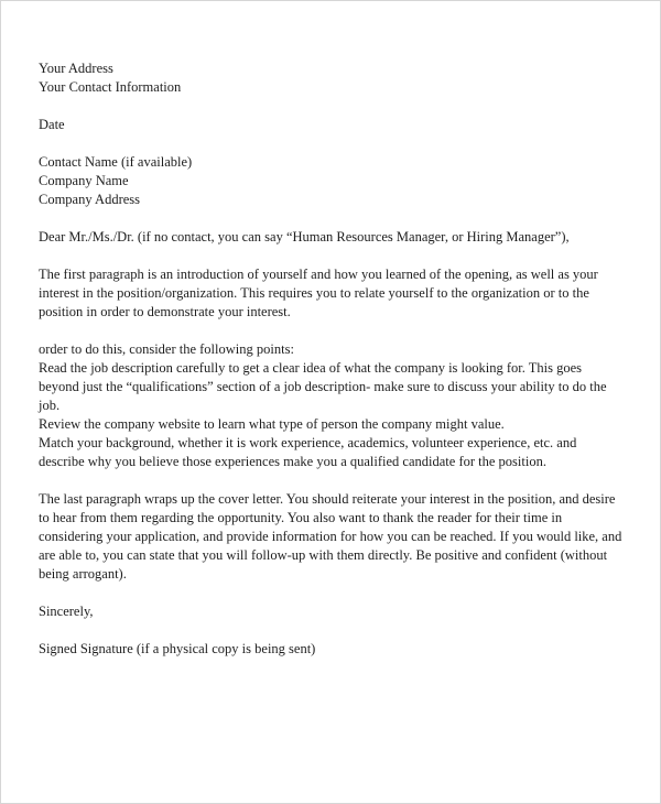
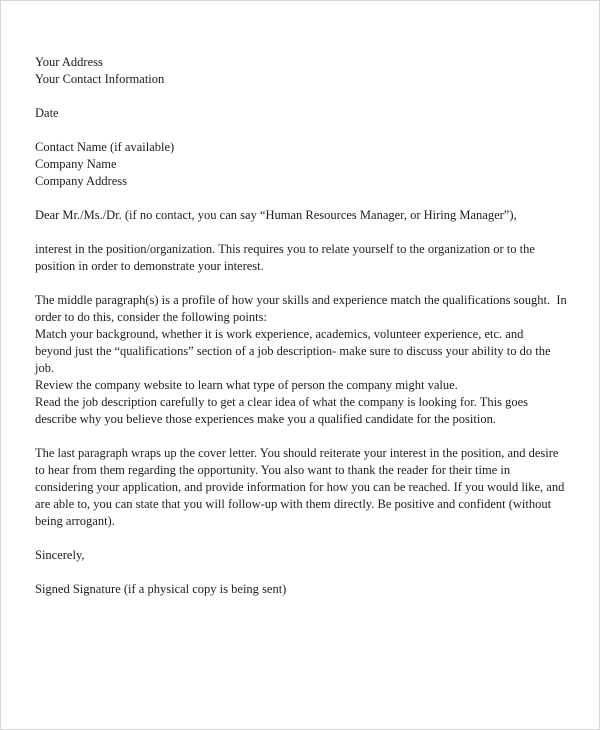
  Your Address
  Your Contact Information
  Date
  Contact Name (if available)
  Company Name
  Company Address
  Dear Mr./Ms./Dr. (if no contact, you can say “Human Resources Manager, or Hiring Manager”),
- The first paragraph is an introduction of yourself and how you learned of the opening, as well as your
  interest in the position/organization. This requires you to relate yourself to the organization or to the
  position in order to demonstrate your interest.
+ The middle paragraph(s) is a profile of how your skills and experience match the qualifications sought. In
  order to do this, consider the following points:
- Read the job description carefully to get a clear idea of what the company is looking for. This goes
+ Match your background, whether it is work experience, academics, volunteer experience, etc. and
  beyond just the “qualifications” section of a job description- make sure to discuss your ability to do the
  job.
  Review the company website to learn what type of person the company might value.
- Match your background, whether it is work experience, academics, volunteer experience, etc. and
+ Read the job description carefully to get a clear idea of what the company is looking for. This goes
  describe why you believe those experiences make you a qualified candidate for the position.
  The last paragraph wraps up the cover letter. You should reiterate your interest in the position, and desire
  to hear from them regarding the opportunity. You also want to thank the reader for their time in
  considering your application, and provide information for how you can be reached. If you would like, and
  are able to, you can state that you will follow-up with them directly. Be positive and confident (without
  being arrogant).
  Sincerely,
  Signed Signature (if a physical copy is being sent)
